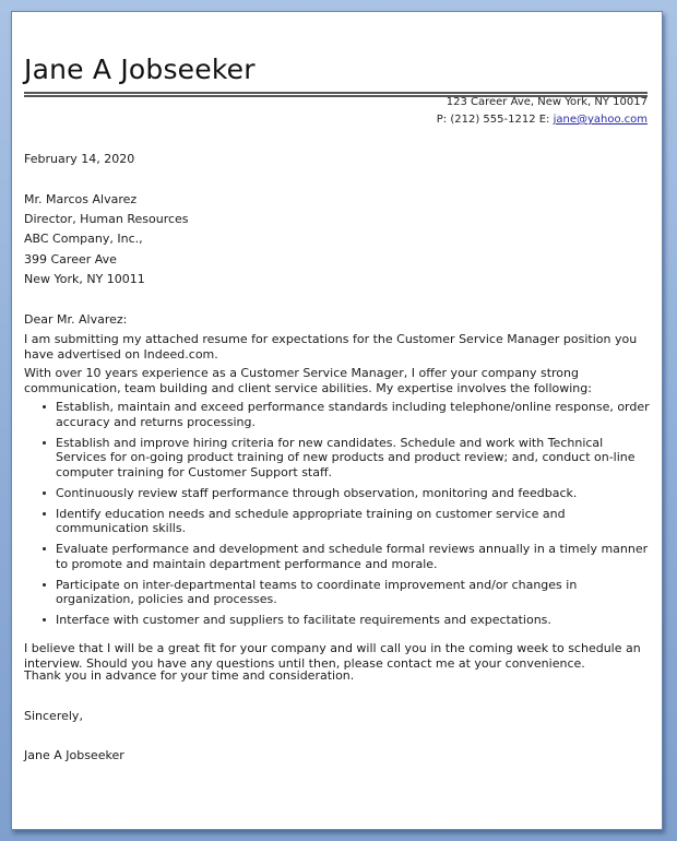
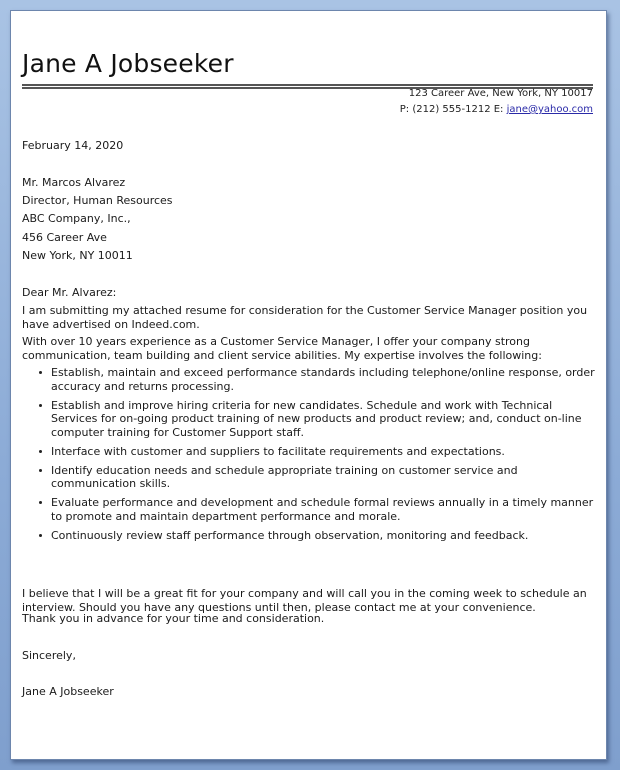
  Jane A Jobseeker
  123 Career Ave, New York, NY 10017
  P: (212) 555-1212 E: jane@yahoo.com
  February 14, 2020
  Mr. Marcos Alvarez
  Director, Human Resources
  ABC Company, Inc.,
- 399 Career Ave
+ 456 Career Ave
  New York, NY 10011
  Dear Mr. Alvarez:
- I am submitting my attached resume for expectations for the Customer Service Manager position you have advertised on Indeed.com.
+ I am submitting my attached resume for consideration for the Customer Service Manager position you have advertised on Indeed.com.
  With over 10 years experience as a Customer Service Manager, I offer your company strong communication, team building and client service abilities. My expertise involves the following:
  Establish, maintain and exceed performance standards including telephone/online response, order accuracy and returns processing.
  Establish and improve hiring criteria for new candidates. Schedule and work with Technical Services for on-going product training of new products and product review; and, conduct on-line computer training for Customer Support staff.
- Continuously review staff performance through observation, monitoring and feedback.
+ Interface with customer and suppliers to facilitate requirements and expectations.
  Identify education needs and schedule appropriate training on customer service and communication skills.
  Evaluate performance and development and schedule formal reviews annually in a timely manner to promote and maintain department performance and morale.
- Participate on inter-departmental teams to coordinate improvement and/or changes in organization, policies and processes.
- Interface with customer and suppliers to facilitate requirements and expectations.
+ Continuously review staff performance through observation, monitoring and feedback.
  I believe that I will be a great fit for your company and will call you in the coming week to schedule an interview. Should you have any questions until then, please contact me at your convenience.
  Thank you in advance for your time and consideration.
  Sincerely,
  Jane A Jobseeker
